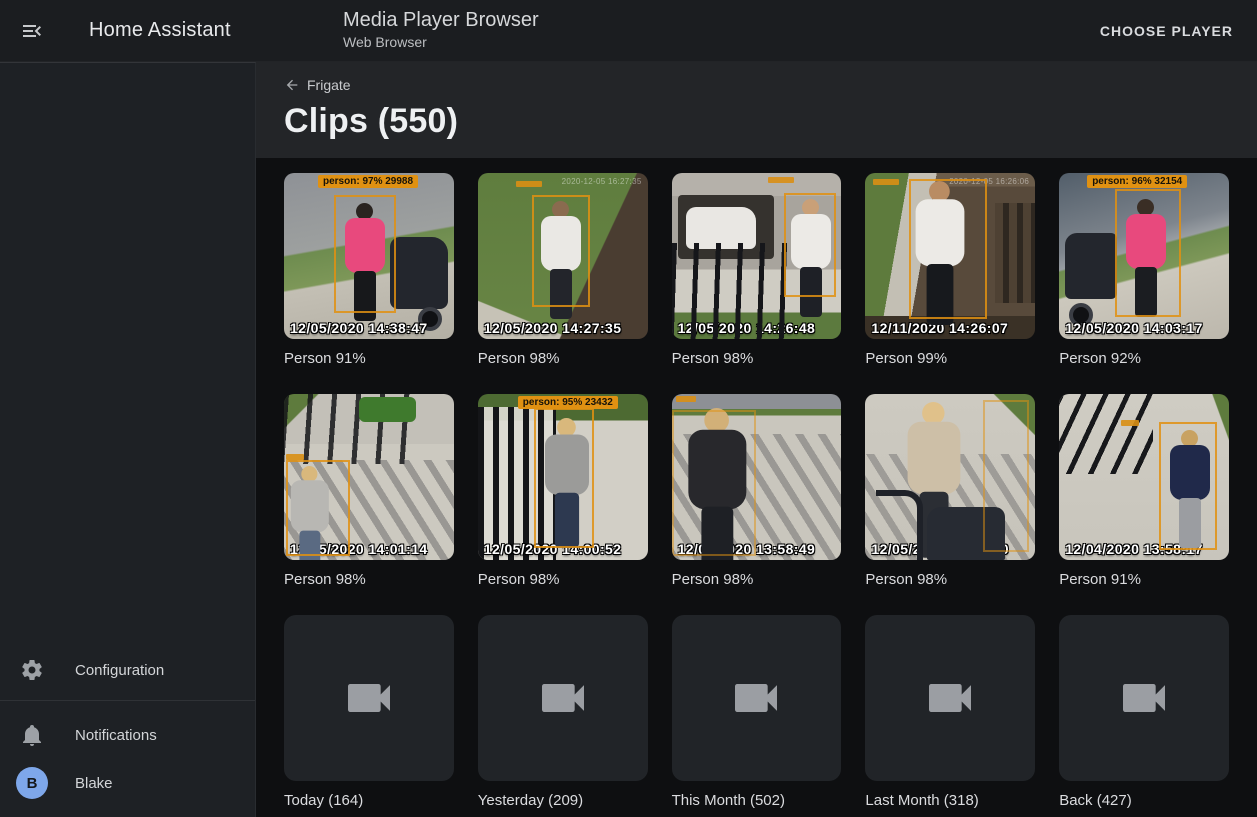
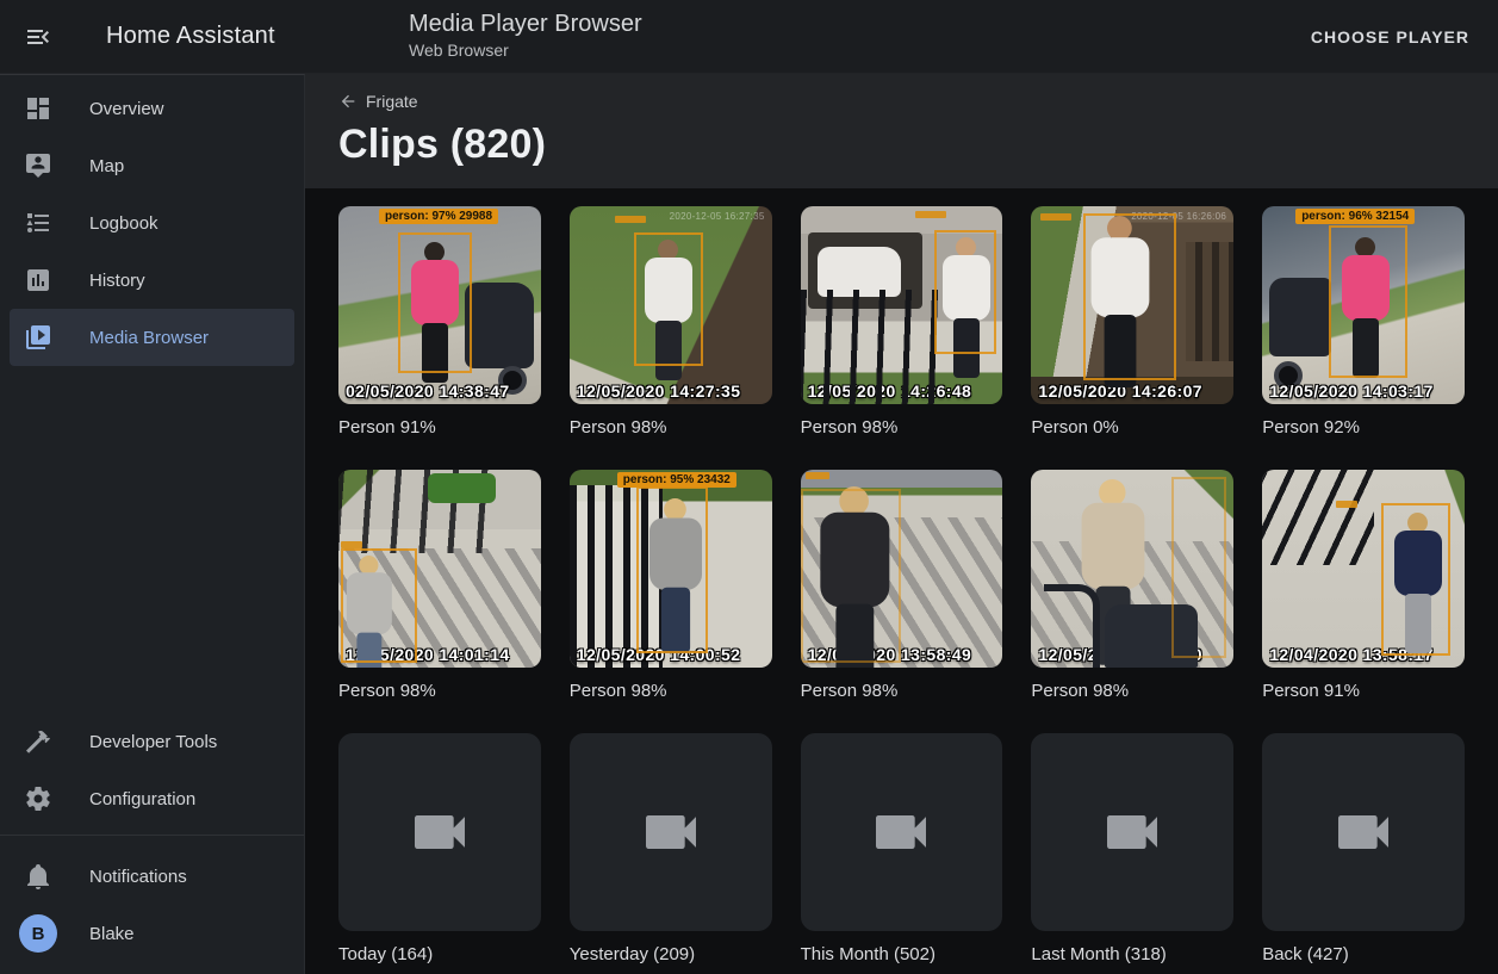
  Home Assistant
  Media Player Browser
  Web Browser
  CHOOSE PLAYER
+ Overview
+ Map
+ Logbook
+ History
+ Media Browser
+ Developer Tools
  Configuration
  Notifications
  B
  Blake
  Frigate
- Clips (550)
+ Clips (820)
  person: 97% 29988
- 12/05/2020 14:38:47
+ 02/05/2020 14:38:47
  Person 91%
  2020-12-05 16:27:35
  12/05/2020 14:27:35
  Person 98%
  Person 98%
  2020-12-05 16:26:06
- 12/11/2020 14:26:07
+ 12/05/2020 14:26:07
- Person 99%
+ Person 0%
  person: 96% 32154
  12/05/2020 14:03:17
  Person 92%
  15/2020 14:01:14
  Person 98%
  person: 95% 23432
  12/05/2020 14:00:52
  Person 98%
  12/20 13:58:49
  Person 98%
  Person 98%
  12/04/2020 13:58:17
  Person 91%
  Today (164)
  Yesterday (209)
  This Month (502)
  Last Month (318)
  Back (427)
